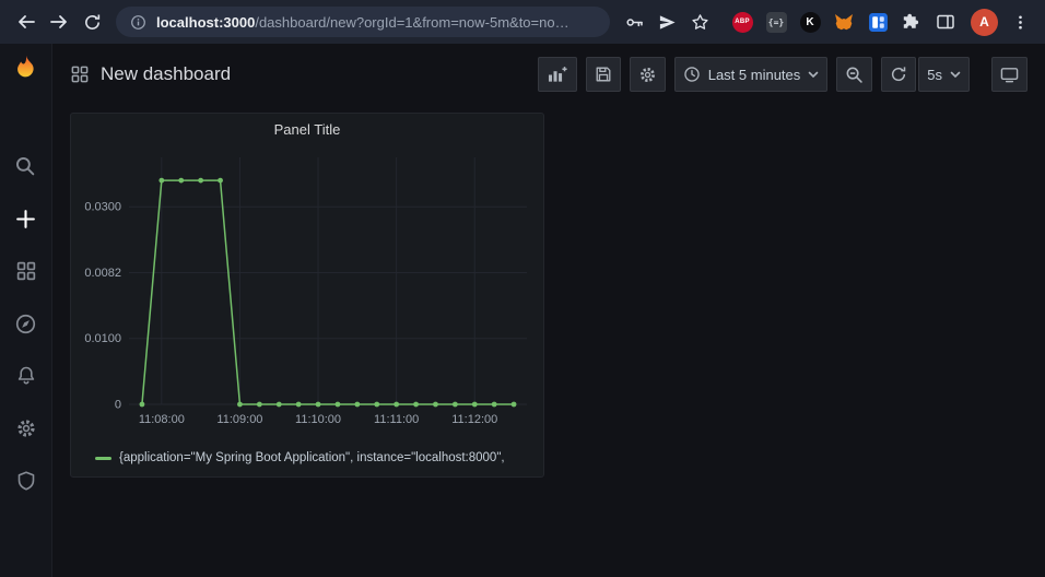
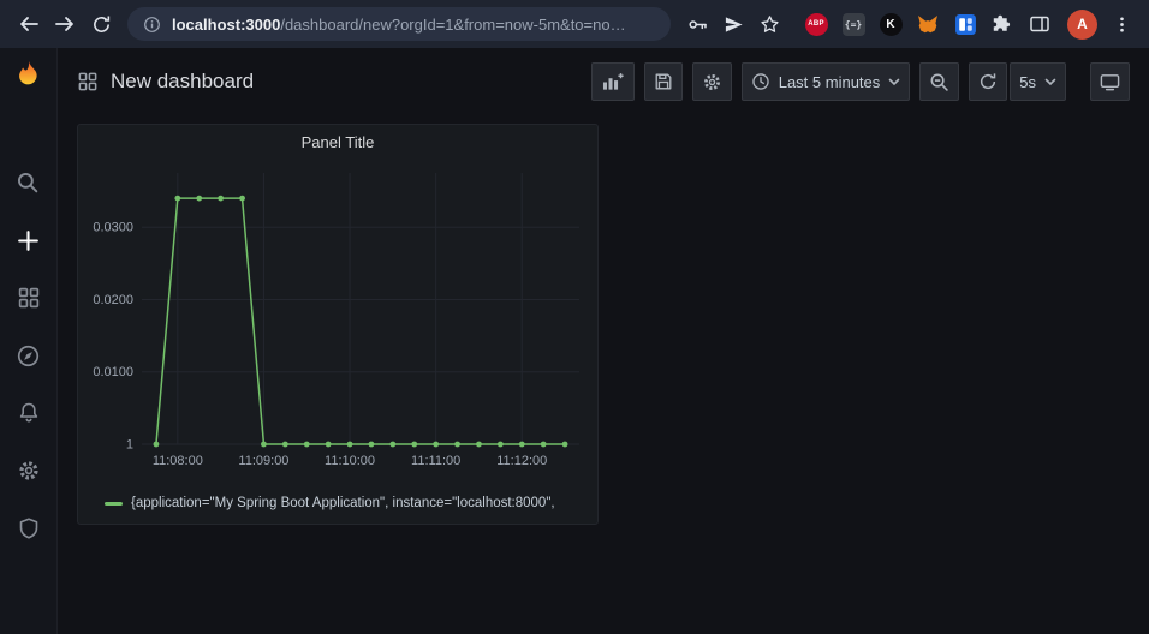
  localhost:3000/dashboard/new?orgId=1&from=now-5m&to=no…
  {=}
  K
  A
  New dashboard
  Last 5 minutes
  5s
  Panel Title
- 0
+ 1
  0.0100
- 0.0082
+ 0.0200
  0.0300
  11:08:00
  11:09:00
  11:10:00
  11:11:00
  11:12:00
  {application="My Spring Boot Application", instance="localhost:8000",
